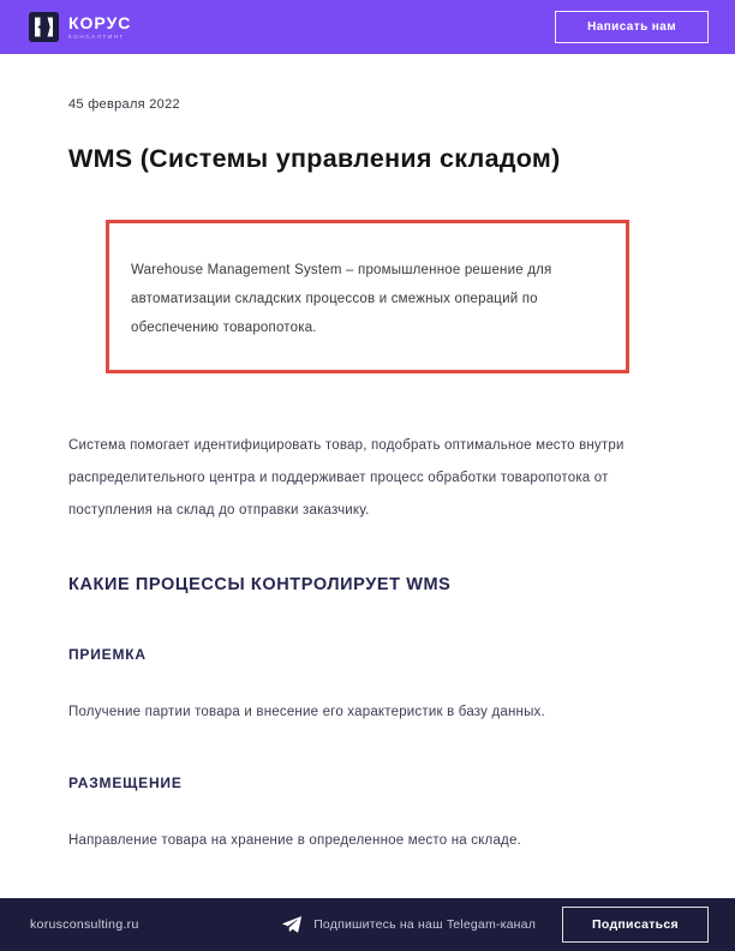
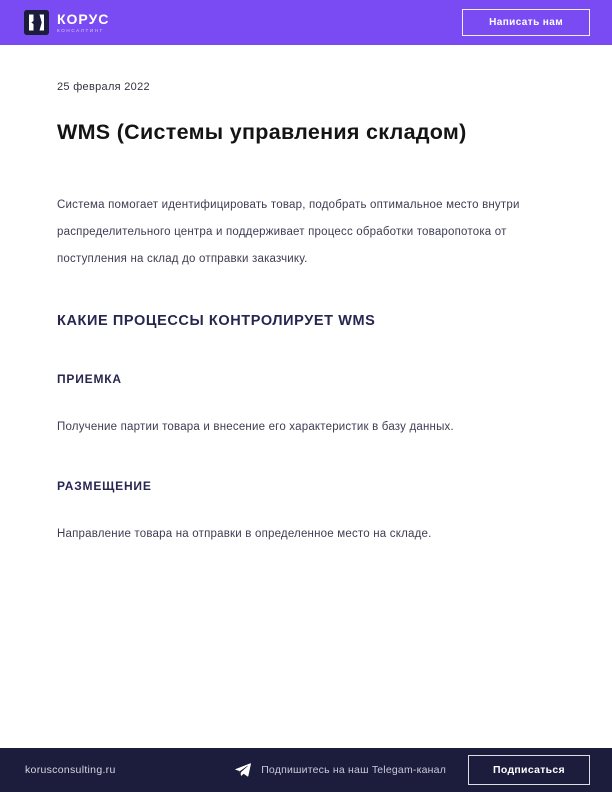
  КОРУС
  Написать нам
- 45 февраля 2022
+ 25 февраля 2022
  WMS (Системы управления складом)
- Warehouse Management System – промышленное решение для автоматизации складских процессов и смежных операций по обеспечению товаропотока.
  Система помогает идентифицировать товар, подобрать оптимальное место внутри распределительного центра и поддерживает процесс обработки товаропотока от поступления на склад до отправки заказчику.
  КАКИЕ ПРОЦЕССЫ КОНТРОЛИРУЕТ WMS
  ПРИЕМКА
  Получение партии товара и внесение его характеристик в базу данных.
  РАЗМЕЩЕНИЕ
- Направление товара на хранение в определенное место на складе.
+ Направление товара на отправки в определенное место на складе.
  korusconsulting.ru
  Подпишитесь на наш Telegam-канал
  Подписаться
